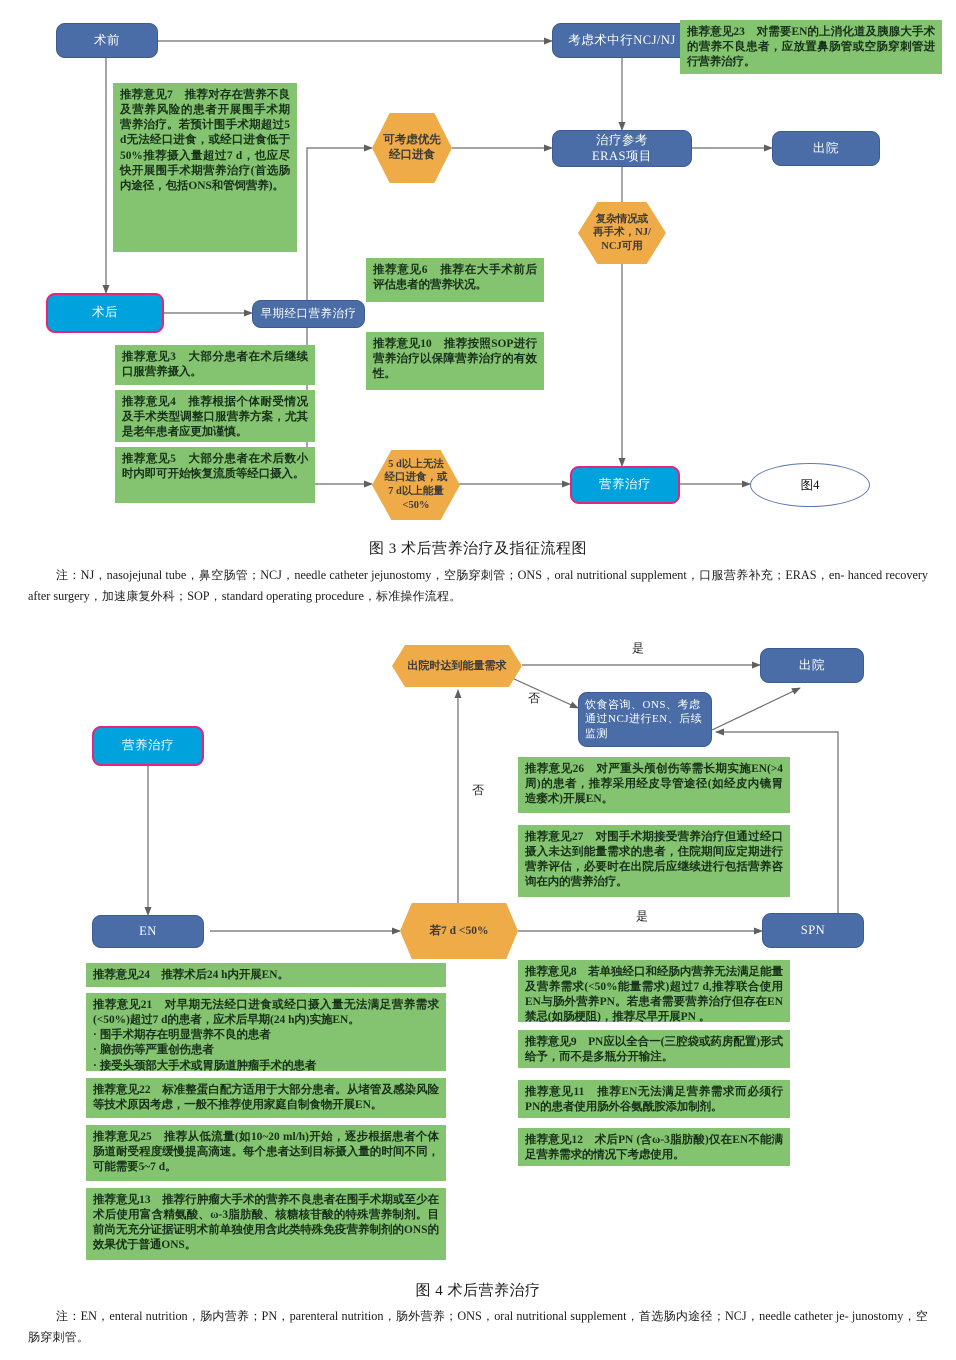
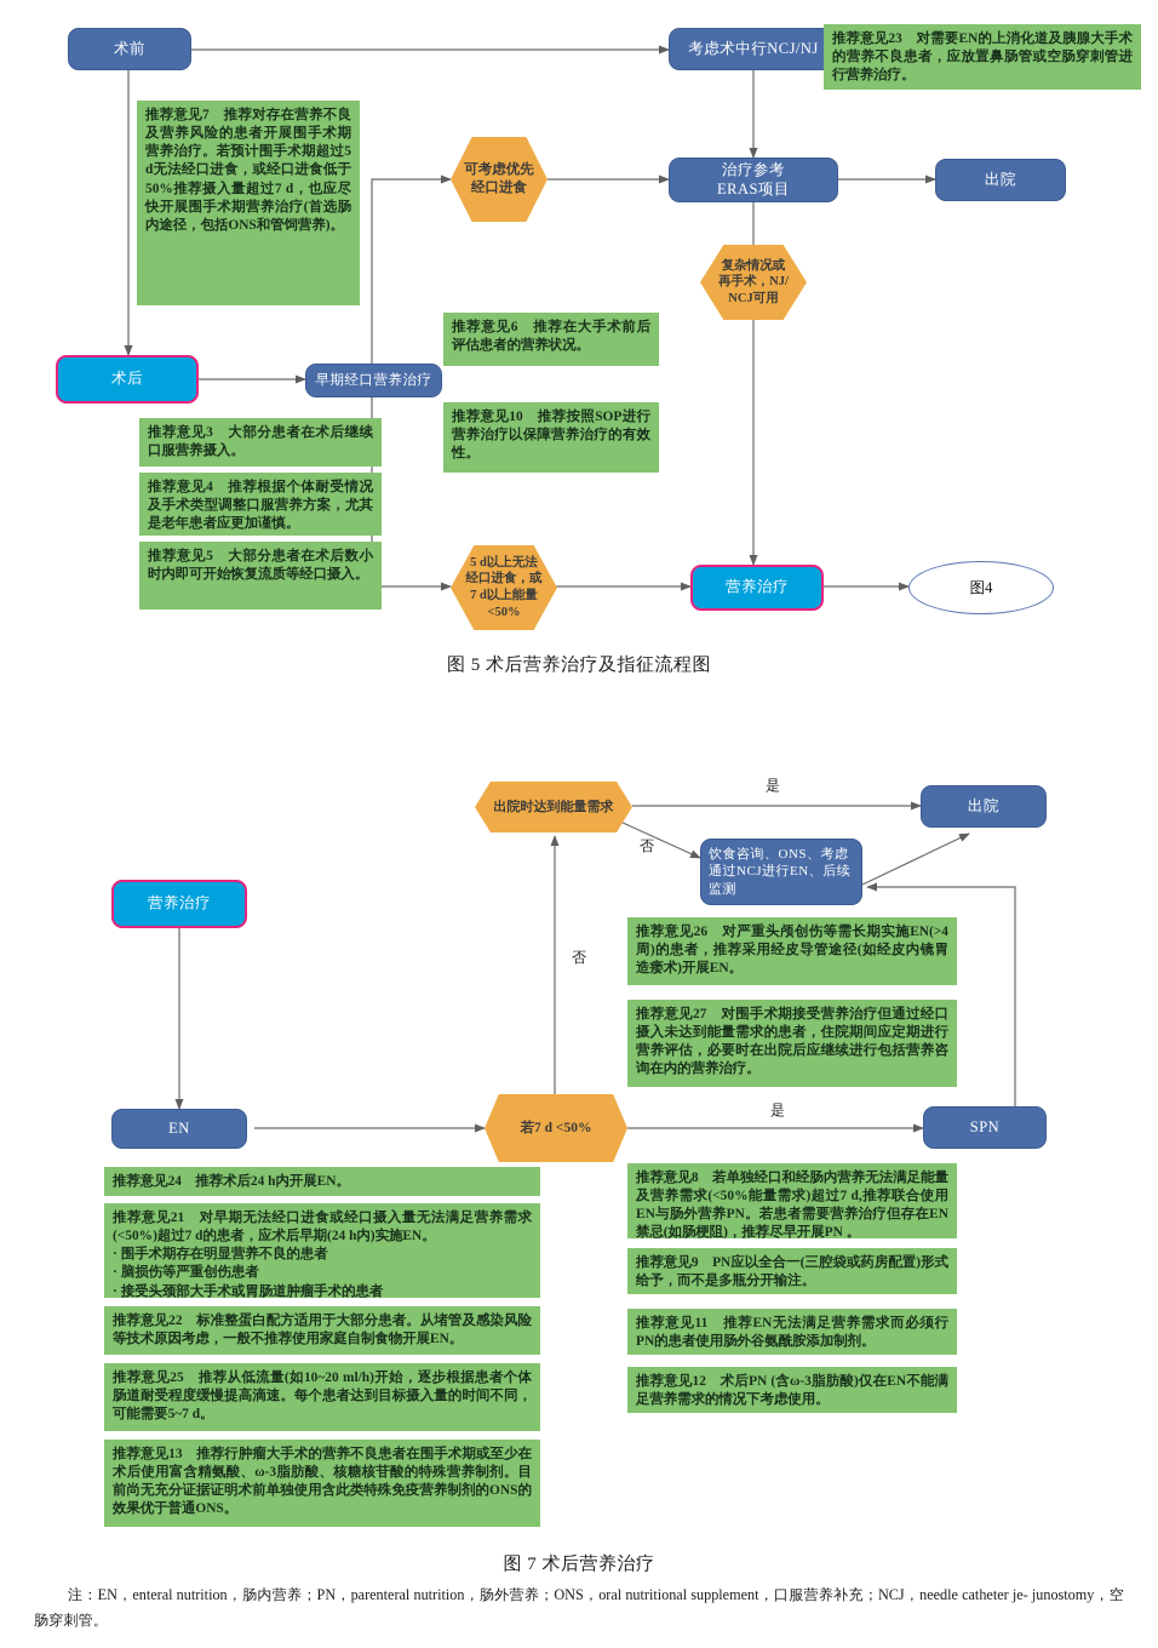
  术前
  考虑术中行NCJ/NJ
  治疗参考
  ERAS项目
  出院
  可考虑优先
  经口进食
  术后
  早期经口营养治疗
  复杂情况或
  再手术，NJ/
  NCJ可用
  5 d以上无法
  经口进食，或
  7 d以上能量
  <50%
  营养治疗
  图4
  推荐意见7 推荐对存在营养不良及营养风险的患者开展围手术期营养治疗。若预计围手术期超过5 d无法经口进食，或经口进食低于50%推荐摄入量超过7 d，也应尽快开展围手术期营养治疗(首选肠内途径，包括ONS和管饲营养)。
  推荐意见23 对需要EN的上消化道及胰腺大手术的营养不良患者，应放置鼻肠管或空肠穿刺管进行营养治疗。
  推荐意见6 推荐在大手术前后评估患者的营养状况。
  推荐意见10 推荐按照SOP进行营养治疗以保障营养治疗的有效性。
  推荐意见3 大部分患者在术后继续口服营养摄入。
  推荐意见4 推荐根据个体耐受情况及手术类型调整口服营养方案，尤其是老年患者应更加谨慎。
  推荐意见5 大部分患者在术后数小时内即可开始恢复流质等经口摄入。
- 图 3 术后营养治疗及指征流程图
+ 图 5 术后营养治疗及指征流程图
- 注：NJ，nasojejunal tube，鼻空肠管；NCJ，needle catheter jejunostomy，空肠穿刺管；ONS，oral nutritional supplement，口服营养补充；ERAS，en- hanced recovery after surgery，加速康复外科；SOP，standard operating procedure，标准操作流程。
  出院时达到能量需求
  出院
  饮食咨询、ONS、考虑通过NCJ进行EN、后续监测
  营养治疗
  EN
  若7 d <50%
  SPN
  是
  否
  否
  是
  推荐意见26 对严重头颅创伤等需长期实施EN(>4周)的患者，推荐采用经皮导管途径(如经皮内镜胃造瘘术)开展EN。
  推荐意见27 对围手术期接受营养治疗但通过经口摄入未达到能量需求的患者，住院期间应定期进行营养评估，必要时在出院后应继续进行包括营养咨询在内的营养治疗。
  推荐意见8 若单独经口和经肠内营养无法满足能量及营养需求(<50%能量需求)超过7 d,推荐联合使用EN与肠外营养PN。若患者需要营养治疗但存在EN禁忌(如肠梗阻)，推荐尽早开展PN 。
  推荐意见9 PN应以全合一(三腔袋或药房配置)形式给予，而不是多瓶分开输注。
  推荐意见11 推荐EN无法满足营养需求而必须行PN的患者使用肠外谷氨酰胺添加制剂。
  推荐意见12 术后PN (含ω-3脂肪酸)仅在EN不能满足营养需求的情况下考虑使用。
  推荐意见24 推荐术后24 h内开展EN。
  推荐意见21 对早期无法经口进食或经口摄入量无法满足营养需求(<50%)超过7 d的患者，应术后早期(24 h内)实施EN。
  围手术期存在明显营养不良的患者
  脑损伤等严重创伤患者
  接受头颈部大手术或胃肠道肿瘤手术的患者
  推荐意见22 标准整蛋白配方适用于大部分患者。从堵管及感染风险等技术原因考虑，一般不推荐使用家庭自制食物开展EN。
  推荐意见25 推荐从低流量(如10~20 ml/h)开始，逐步根据患者个体肠道耐受程度缓慢提高滴速。每个患者达到目标摄入量的时间不同，可能需要5~7 d。
  推荐意见13 推荐行肿瘤大手术的营养不良患者在围手术期或至少在术后使用富含精氨酸、ω-3脂肪酸、核糖核苷酸的特殊营养制剂。目前尚无充分证据证明术前单独使用含此类特殊免疫营养制剂的ONS的效果优于普通ONS。
- 图 4 术后营养治疗
+ 图 7 术后营养治疗
- 注：EN，enteral nutrition，肠内营养；PN，parenteral nutrition，肠外营养；ONS，oral nutritional supplement，首选肠内途径；NCJ，needle catheter je- junostomy，空肠穿刺管。
+ 注：EN，enteral nutrition，肠内营养；PN，parenteral nutrition，肠外营养；ONS，oral nutritional supplement，口服营养补充；NCJ，needle catheter je- junostomy，空肠穿刺管。
